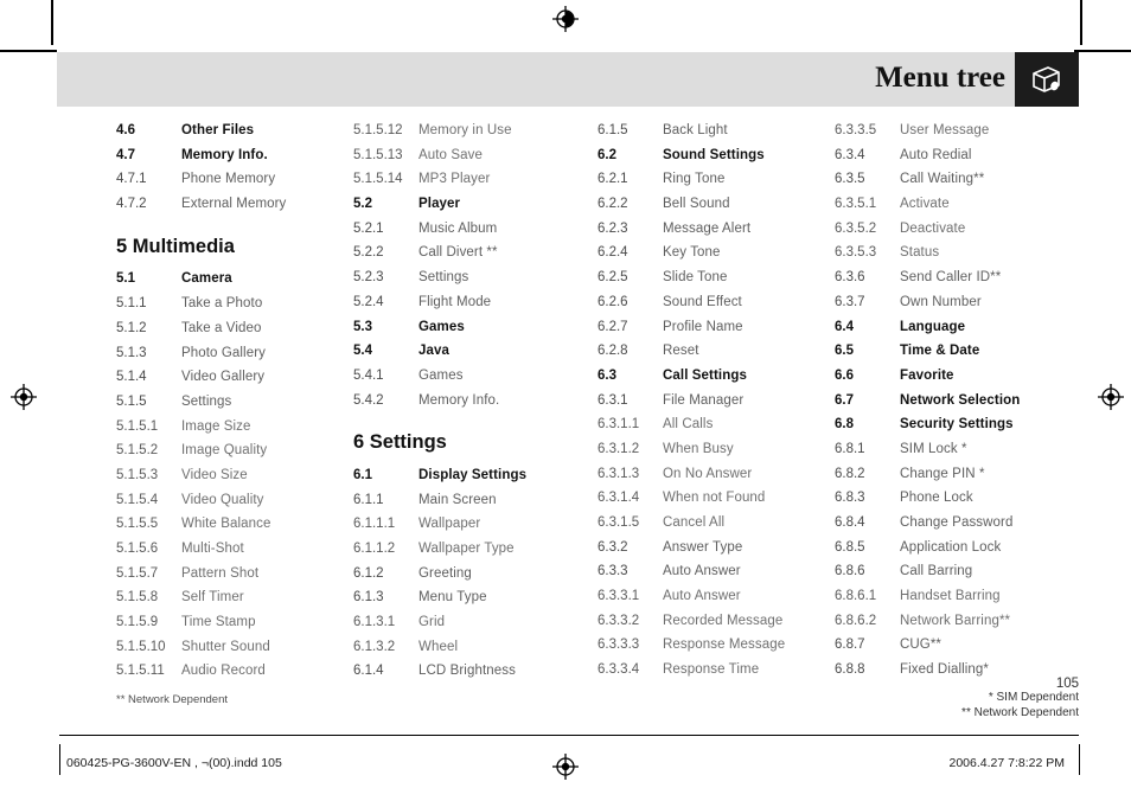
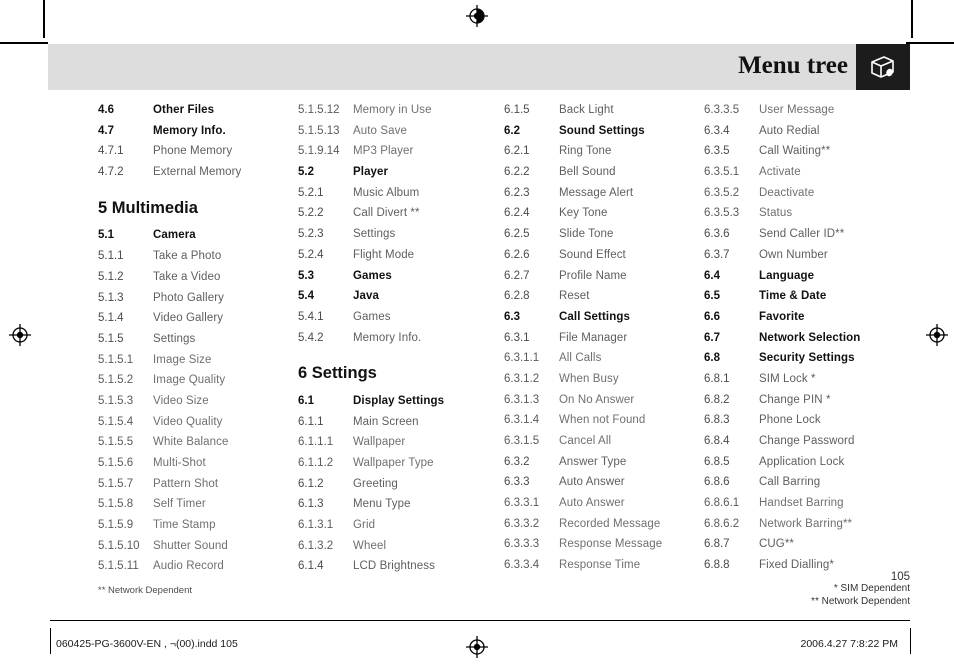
  Menu tree
  4.6
  Other Files
  4.7
  Memory Info.
  4.7.1
  Phone Memory
  4.7.2
  External Memory
  5 Multimedia
  5.1
  Camera
  5.1.1
  Take a Photo
  5.1.2
  Take a Video
  5.1.3
  Photo Gallery
  5.1.4
  Video Gallery
  5.1.5
  Settings
  5.1.5.1
  Image Size
  5.1.5.2
  Image Quality
  5.1.5.3
  Video Size
  5.1.5.4
  Video Quality
  5.1.5.5
  White Balance
  5.1.5.6
  Multi-Shot
  5.1.5.7
  Pattern Shot
  5.1.5.8
  Self Timer
  5.1.5.9
  Time Stamp
  5.1.5.10
  Shutter Sound
  5.1.5.11
  Audio Record
  5.1.5.12
  Memory in Use
  5.1.5.13
  Auto Save
- 5.1.5.14
+ 5.1.9.14
  MP3 Player
  5.2
  Player
  5.2.1
  Music Album
  5.2.2
  Call Divert **
  5.2.3
  Settings
  5.2.4
  Flight Mode
  5.3
  Games
  5.4
  Java
  5.4.1
  Games
  5.4.2
  Memory Info.
  6 Settings
  6.1
  Display Settings
  6.1.1
  Main Screen
  6.1.1.1
  Wallpaper
  6.1.1.2
  Wallpaper Type
  6.1.2
  Greeting
  6.1.3
  Menu Type
  6.1.3.1
  Grid
  6.1.3.2
  Wheel
  6.1.4
  LCD Brightness
  6.1.5
  Back Light
  6.2
  Sound Settings
  6.2.1
  Ring Tone
  6.2.2
  Bell Sound
  6.2.3
  Message Alert
  6.2.4
  Key Tone
  6.2.5
  Slide Tone
  6.2.6
  Sound Effect
  6.2.7
  Profile Name
  6.2.8
  Reset
  6.3
  Call Settings
  6.3.1
  File Manager
  6.3.1.1
  All Calls
  6.3.1.2
  When Busy
  6.3.1.3
  On No Answer
  6.3.1.4
  When not Found
  6.3.1.5
  Cancel All
  6.3.2
  Answer Type
  6.3.3
  Auto Answer
  6.3.3.1
  Auto Answer
  6.3.3.2
  Recorded Message
  6.3.3.3
  Response Message
  6.3.3.4
  Response Time
  6.3.3.5
  User Message
  6.3.4
  Auto Redial
  6.3.5
  Call Waiting**
  6.3.5.1
  Activate
  6.3.5.2
  Deactivate
  6.3.5.3
  Status
  6.3.6
  Send Caller ID**
  6.3.7
  Own Number
  6.4
  Language
  6.5
  Time & Date
  6.6
  Favorite
  6.7
  Network Selection
  6.8
  Security Settings
  6.8.1
  SIM Lock *
  6.8.2
  Change PIN *
  6.8.3
  Phone Lock
  6.8.4
  Change Password
  6.8.5
  Application Lock
  6.8.6
  Call Barring
  6.8.6.1
  Handset Barring
  6.8.6.2
  Network Barring**
  6.8.7
  CUG**
  6.8.8
  Fixed Dialling*
  ** Network Dependent
  105
  * SIM Dependent
  ** Network Dependent
  060425-PG-3600V-EN , ¬(00).indd 105
  2006.4.27 7:8:22 PM
